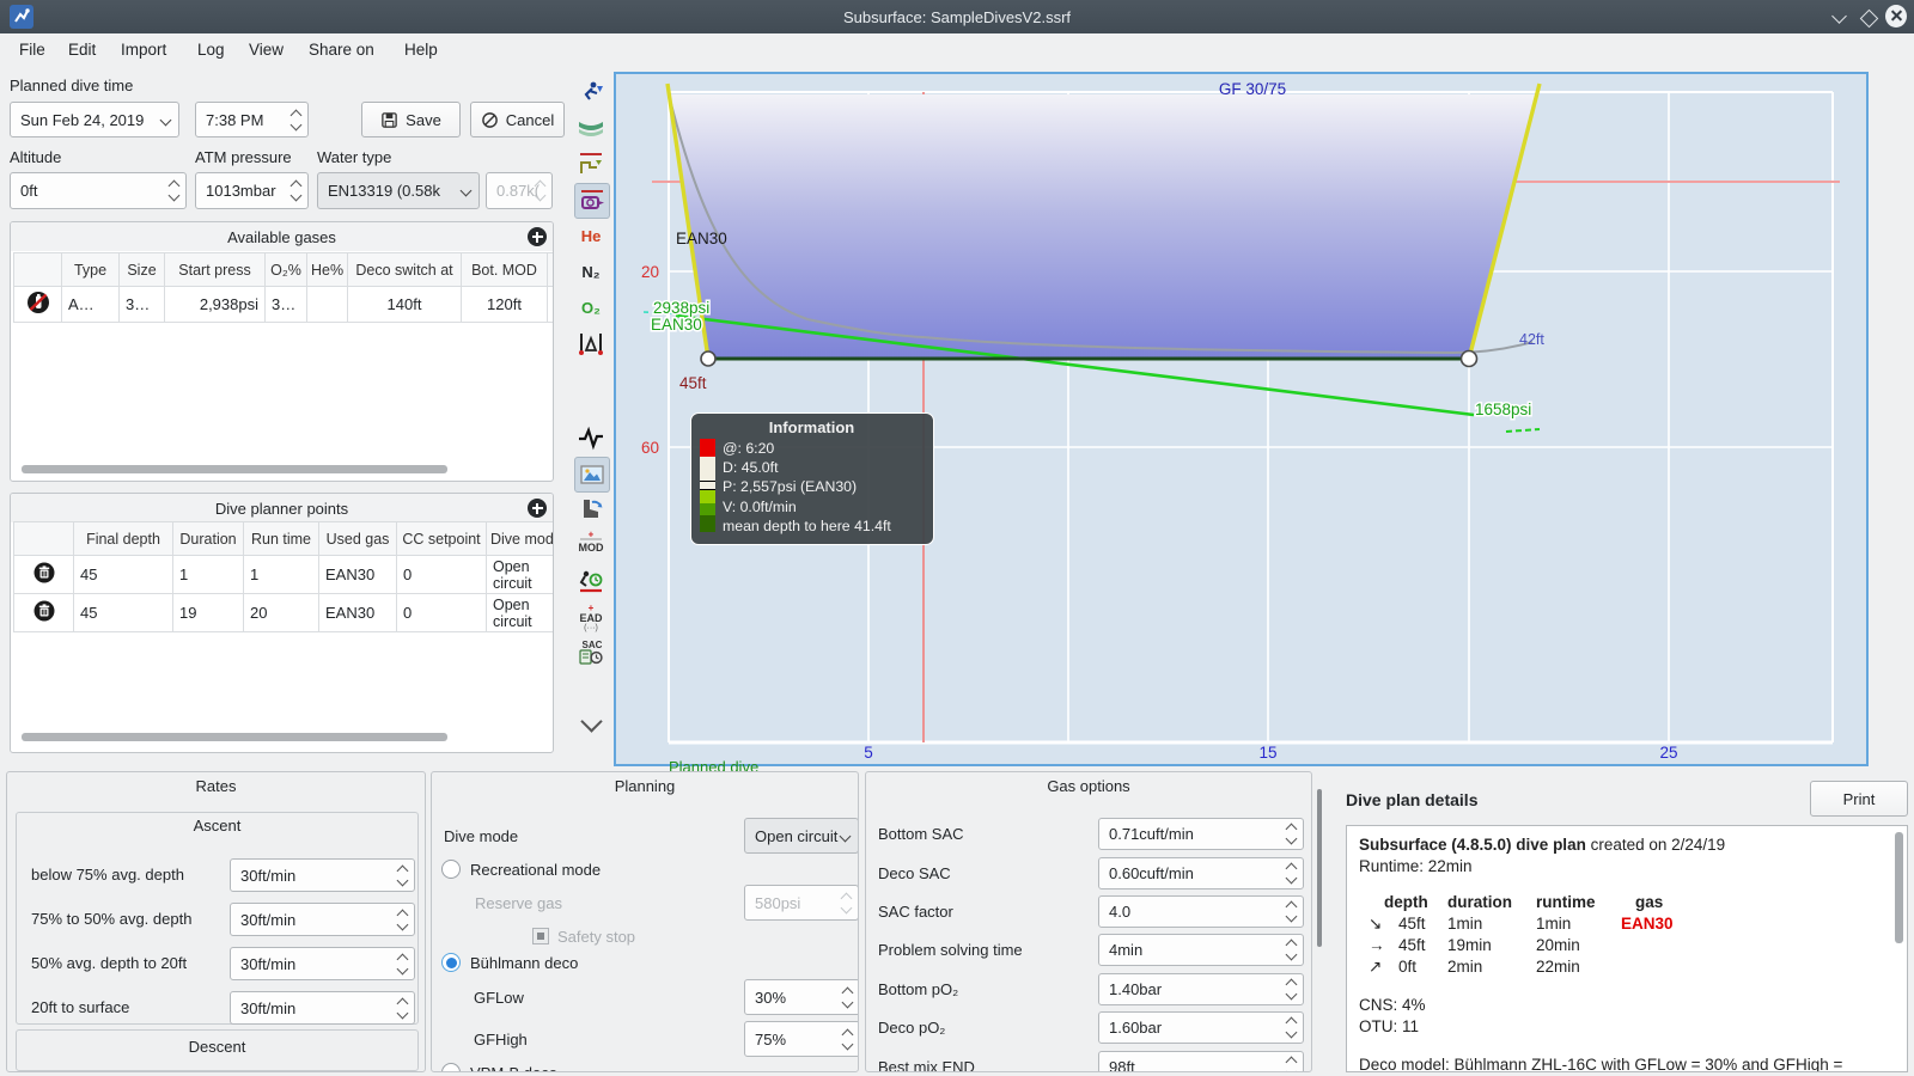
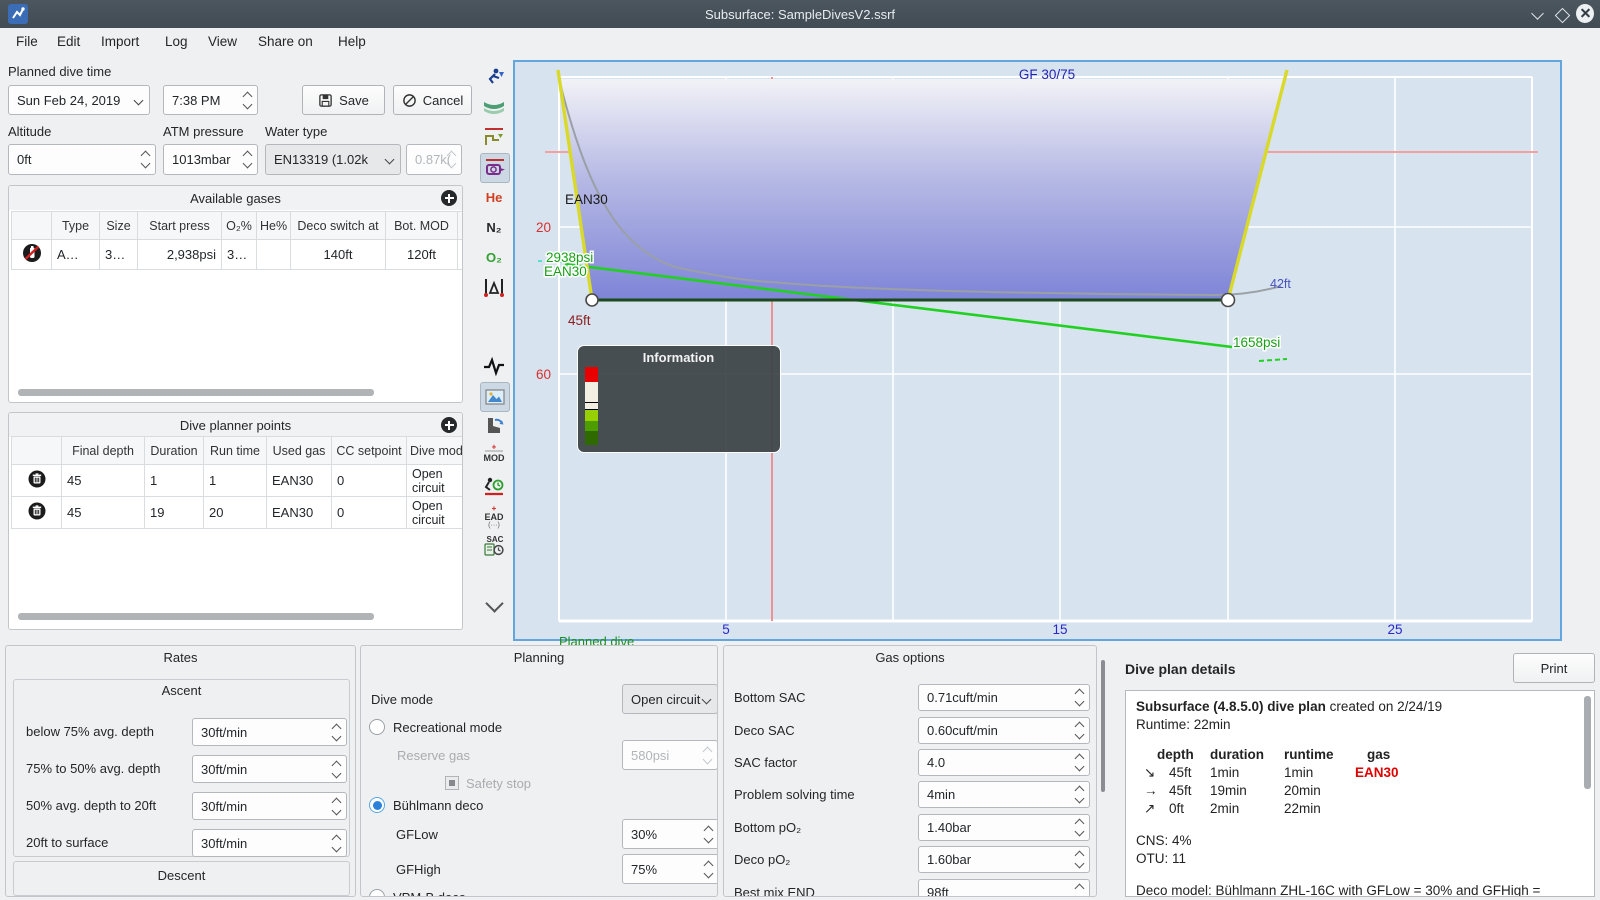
  Subsurface: SampleDivesV2.ssrf
  File
  Edit
  Import
  Log
  View
  Share on
  Help
  Planned dive time
  Sun Feb 24, 2019
  7:38 PM
  Save
  Cancel
  Altitude
  ATM pressure
  Water type
  0ft
  1013mbar
- EN13319 (0.58k
+ EN13319 (1.02k
  0.87k(
  Available gases
  	Type	Size	Start press	O₂%	He%	Deco switch at	Bot. MOD
  	A…	3…	2,938psi	3…		140ft	120ft
  Dive planner points
  	Final depth	Duration	Run time	Used gas	CC setpoint	Dive mod
  	45	1	1	EAN30	0	Open circuit
  	45	19	20	EAN30	0	Open circuit
  He
  N₂
  O₂
  +
  MOD
  +
  EAD
  SAC
  GF 30/75
  20
  60
  5
  15
  25
  EAN30
  2938psi
  EAN30
  45ft
  42ft
  1658psi
  Information
- @: 6:20
- D: 45.0ft
- P: 2,557psi (EAN30)
- V: 0.0ft/min
- mean depth to here 41.4ft
  Planned dive
  Rates
  Ascent
  below 75% avg. depth
  30ft/min
  75% to 50% avg. depth
  30ft/min
  50% avg. depth to 20ft
  30ft/min
  20ft to surface
  30ft/min
  Descent
  Planning
  Dive mode
  Open circuit
  Recreational mode
  Reserve gas
  580psi
  Safety stop
  Bühlmann deco
  GFLow
  30%
  GFHigh
  75%
  Gas options
  Bottom SAC
  0.71cuft/min
  Deco SAC
  0.60cuft/min
  SAC factor
  4.0
  Problem solving time
  4min
  Bottom pO₂
  1.40bar
  Deco pO₂
  1.60bar
  Best mix END
  98ft
  Dive plan details
  Print
  Subsurface (4.8.5.0) dive plan created on 2/24/19
  Runtime: 22min
  depth
  duration
  runtime
  gas
  ↘
  45ft
  1min
  1min
  EAN30
  →
  45ft
  19min
  20min
  ↗
  0ft
  2min
  22min
  CNS: 4%
  OTU: 11
  Deco model: Bühlmann ZHL-16C with GFLow = 30% and GFHigh =
